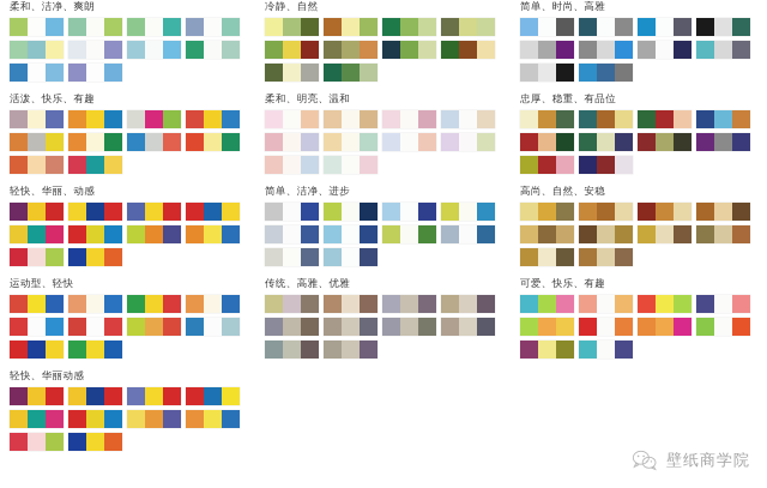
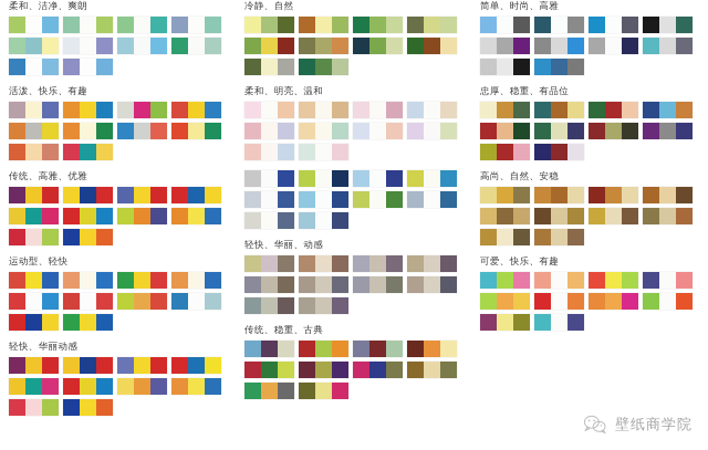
  柔和、洁净、爽朗
  活泼、快乐、有趣
- 轻快、华丽、动感
+ 传统、高雅、优雅
  运动型、轻快
  轻快、华丽动感
  冷静、自然
  柔和、明亮、温和
- 简单、洁净、进步
- 传统、高雅、优雅
+ 轻快、华丽、动感
+ 传统、稳重、古典
  简单、时尚、高雅
  忠厚、稳重、有品位
  高尚、自然、安稳
  可爱、快乐、有趣
  壁纸商学院
